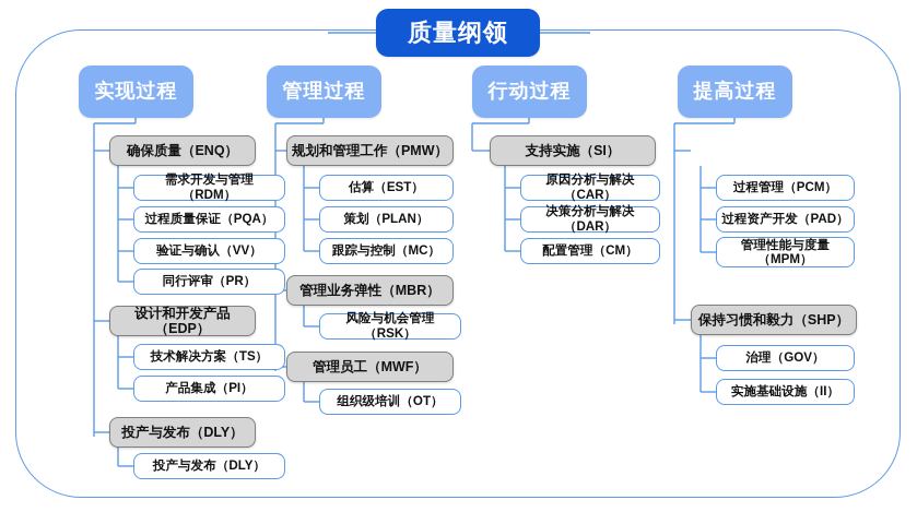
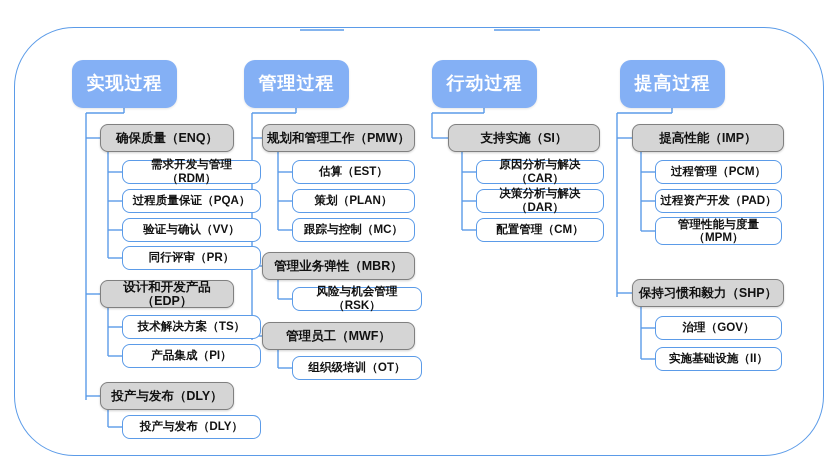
- 质量纲领
  实现过程
  管理过程
  行动过程
  提高过程
  确保质量（ENQ）
  需求开发与管理（RDM）
  过程质量保证（PQA）
  验证与确认（VV）
  同行评审（PR）
  设计和开发产品（EDP）
  技术解决方案（TS）
  产品集成（PI）
  投产与发布（DLY）
  投产与发布（DLY）
  规划和管理工作（PMW）
  估算（EST）
  策划（PLAN）
  跟踪与控制（MC）
  管理业务弹性（MBR）
  风险与机会管理（RSK）
  管理员工（MWF）
  组织级培训（OT）
  支持实施（SI）
  原因分析与解决（CAR）
  决策分析与解决（DAR）
  配置管理（CM）
+ 提高性能（IMP）
  过程管理（PCM）
  过程资产开发（PAD）
  管理性能与度量
  （MPM）
  保持习惯和毅力（SHP）
  治理（GOV）
  实施基础设施（II）
